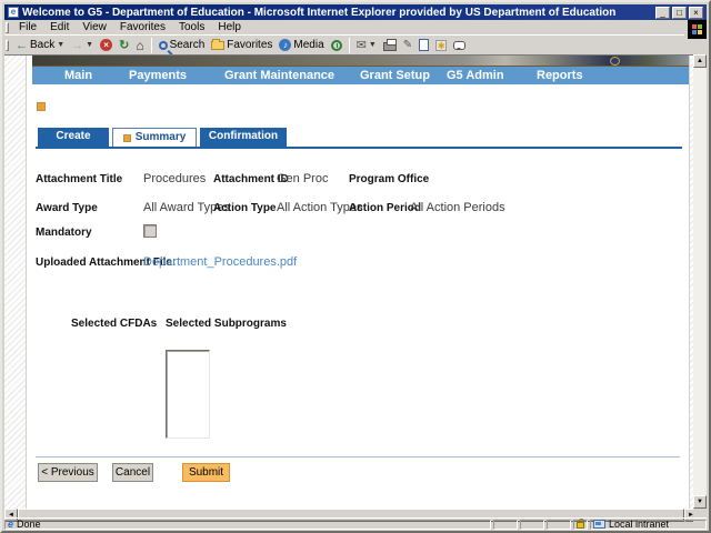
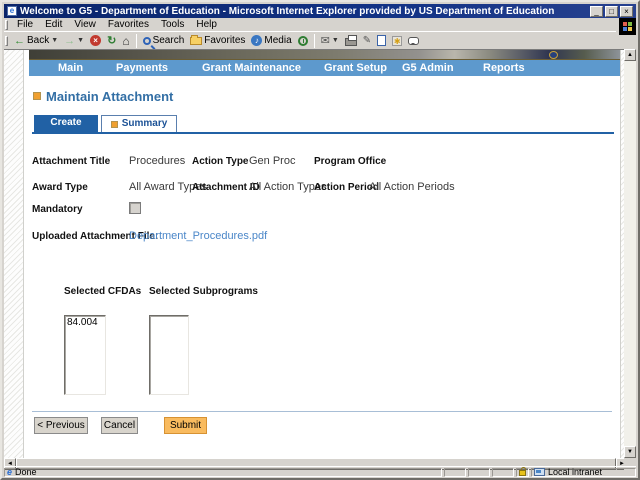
  e
  Welcome to G5 - Department of Education - Microsoft Internet Explorer provided by US Department of Education
  _
  □
  ×
  File
  Edit
  View
  Favorites
  Tools
  Help
  ←
  Back
  →
  ×
  ↻
  ⌂
  Search
  Favorites
  ♪
  Media
  ✉
  ✎
  ✱
  Main
  Payments
  Grant Maintenance
  Grant Setup
  G5 Admin
  Reports
+ Maintain Attachment
  Create
  Summary
- Confirmation
  Attachment Title
  Procedures
- Attachment ID
+ Action Type
  Gen Proc
  Program Office
  Award Type
  All Award Types
- Action Type
+ Attachment ID
  All Action Types
  Action Period
  All Action Periods
  Mandatory
  Uploaded Attachment File:
  Department_Procedures.pdf
  Selected CFDAs
  Selected Subprograms
+ 84.004
  < Previous
  Cancel
  Submit
  e
  Done
  Local intranet
